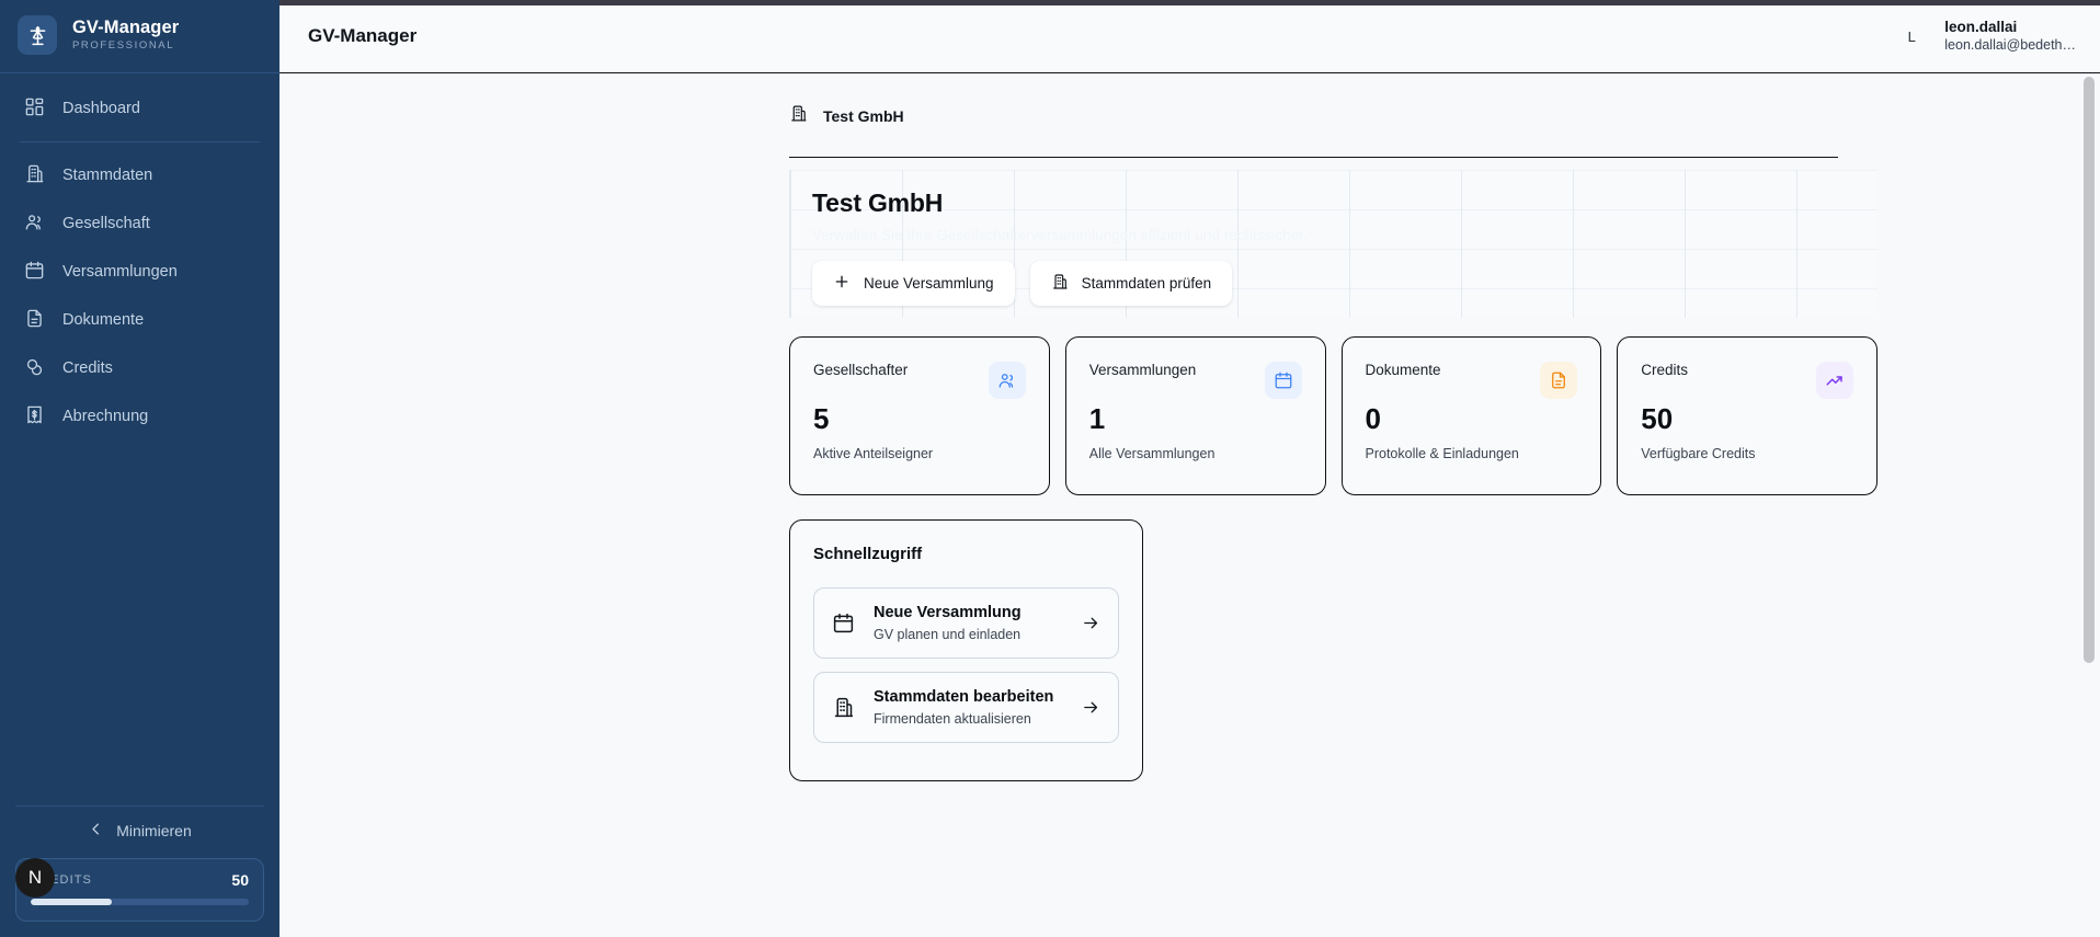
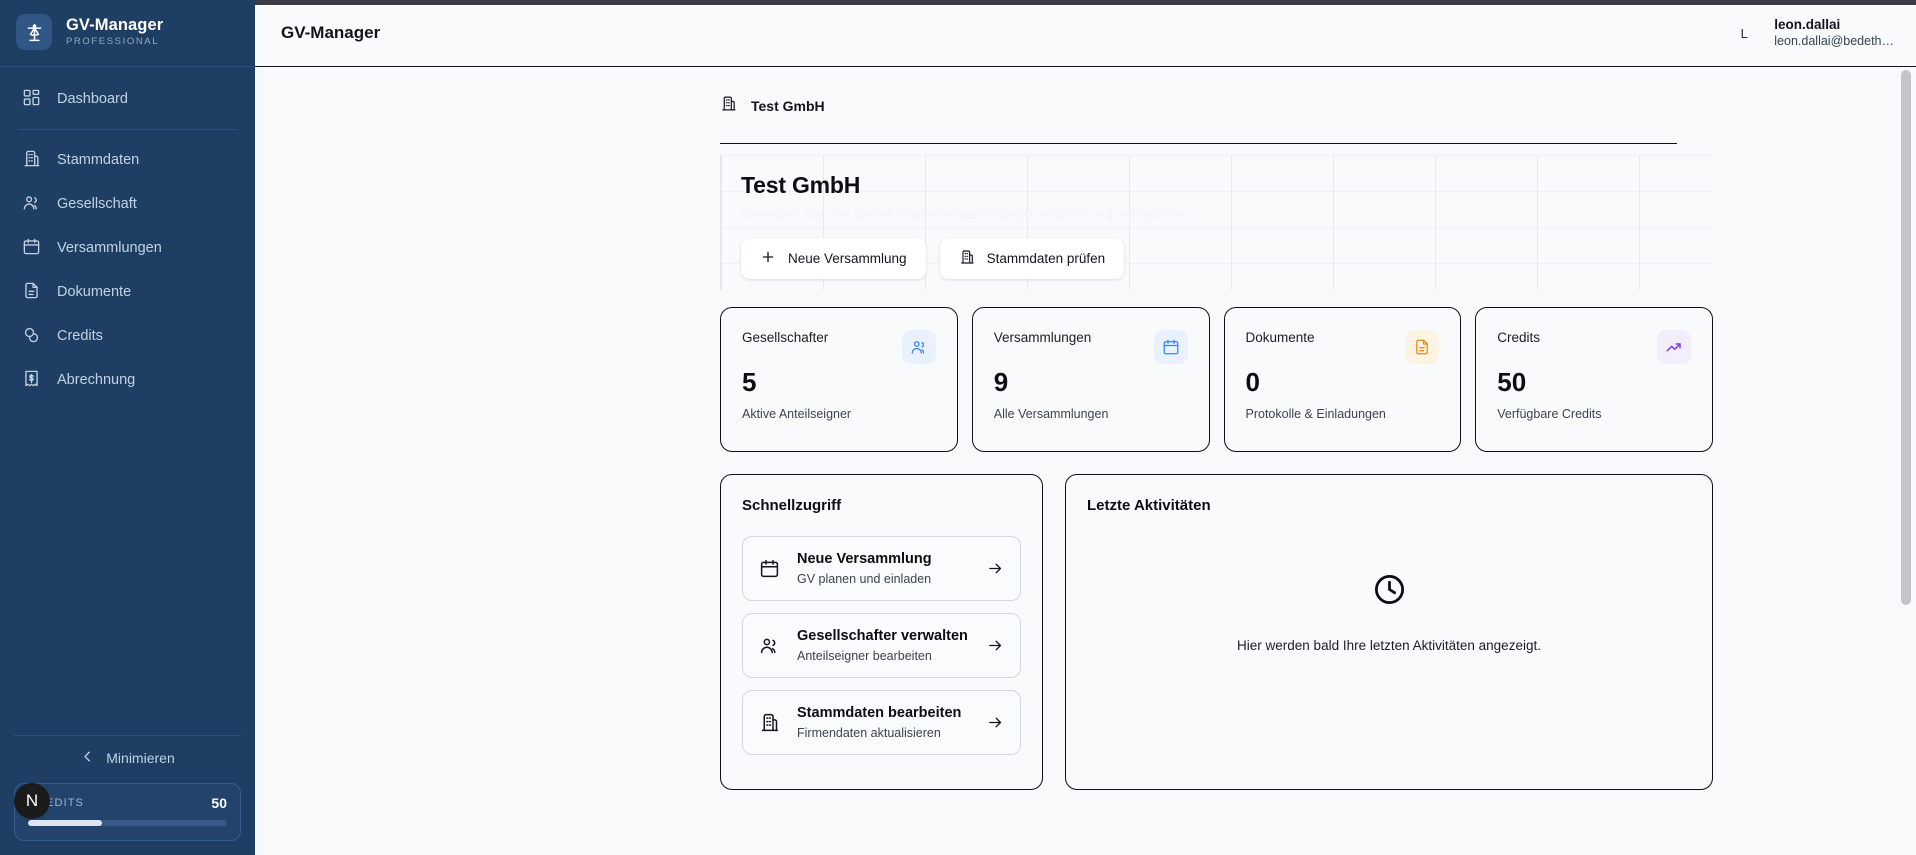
  GV-Manager
  PROFESSIONAL
  Dashboard
  Stammdaten
  Gesellschaft
  Versammlungen
  Dokumente
  Credits
  Abrechnung
  Minimieren
  EDITS
  50
  N
  GV-Manager
  L
  leon.dallai
  leon.dallai@bedeth…
  Test GmbH
  Test GmbH
  Neue Versammlung
  Stammdaten prüfen
  Gesellschafter
  5
  Aktive Anteilseigner
  Versammlungen
- 1
+ 9
  Alle Versammlungen
  Dokumente
  0
  Protokolle & Einladungen
  Credits
  50
  Verfügbare Credits
  Schnellzugriff
  Neue Versammlung
  GV planen und einladen
+ Gesellschafter verwalten
+ Anteilseigner bearbeiten
  Stammdaten bearbeiten
  Firmendaten aktualisieren
+ Letzte Aktivitäten
+ Hier werden bald Ihre letzten Aktivitäten angezeigt.
